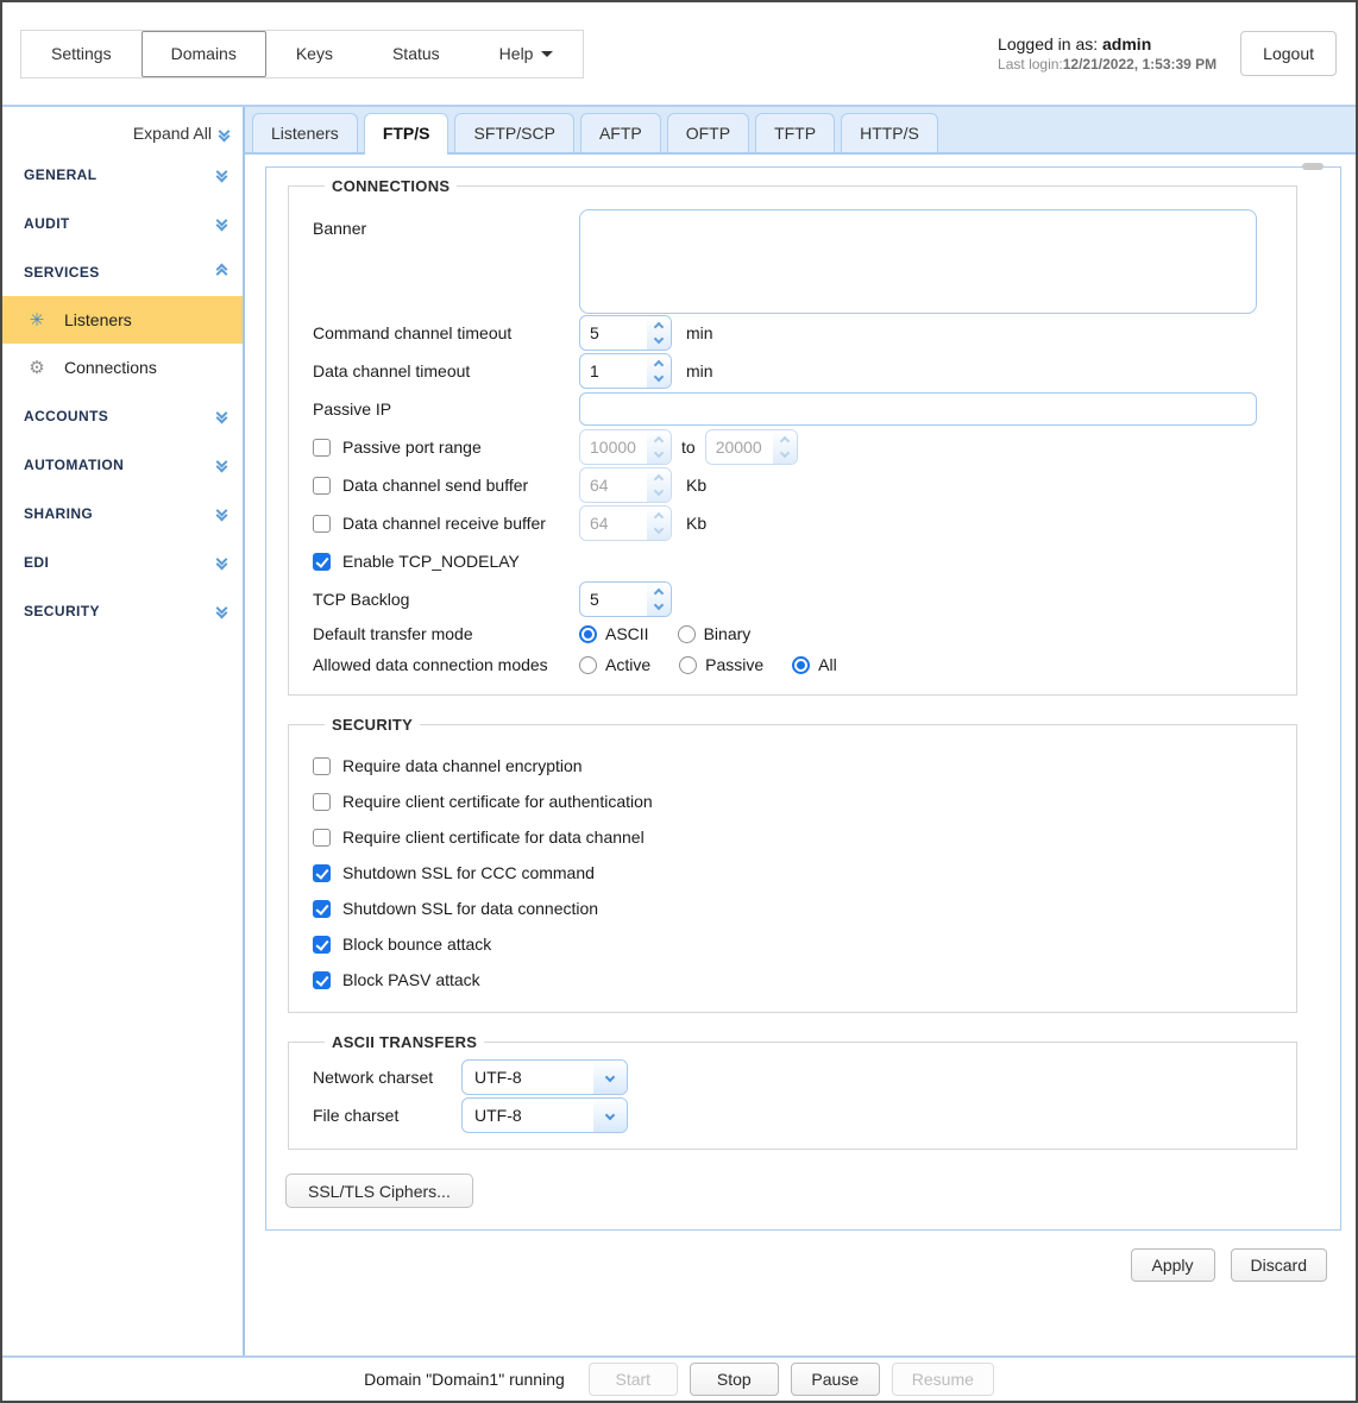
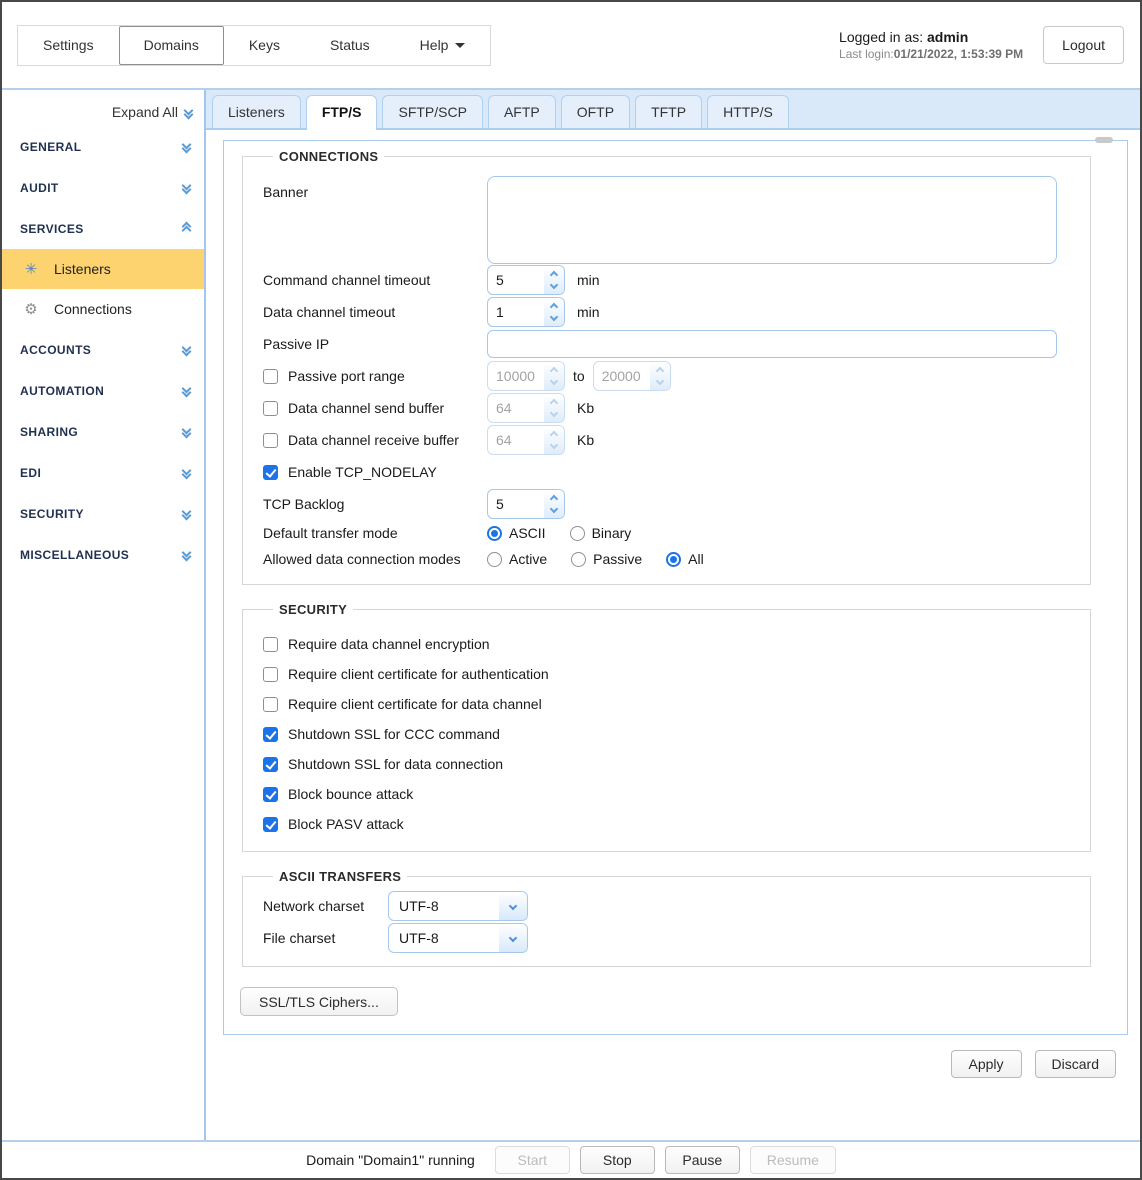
  Settings
  Domains
  Keys
  Status
  Help
  Logged in as: admin
- Last login:12/21/2022, 1:53:39 PM
+ Last login:01/21/2022, 1:53:39 PM
  Logout
  Expand All
  GENERAL
  AUDIT
  SERVICES
  ✳
  Listeners
  ⚙
  Connections
  ACCOUNTS
  AUTOMATION
  SHARING
  EDI
  SECURITY
+ MISCELLANEOUS
  Listeners
  FTP/S
  SFTP/SCP
  AFTP
  OFTP
  TFTP
  HTTP/S
  CONNECTIONS
  Banner
  Command channel timeout
  5
  min
  Data channel timeout
  1
  min
  Passive IP
  Passive port range
  10000
  to
  20000
  Data channel send buffer
  64
  Kb
  Data channel receive buffer
  64
  Kb
  Enable TCP_NODELAY
  TCP Backlog
  5
  Default transfer mode
  ASCII
  Binary
  Allowed data connection modes
  Active
  Passive
  All
  SECURITY
  Require data channel encryption
  Require client certificate for authentication
  Require client certificate for data channel
  Shutdown SSL for CCC command
  Shutdown SSL for data connection
  Block bounce attack
  Block PASV attack
  ASCII TRANSFERS
  Network charset
  UTF-8
  File charset
  UTF-8
  SSL/TLS Ciphers...
  Apply
  Discard
  Domain "Domain1" running
  Start
  Stop
  Pause
  Resume
